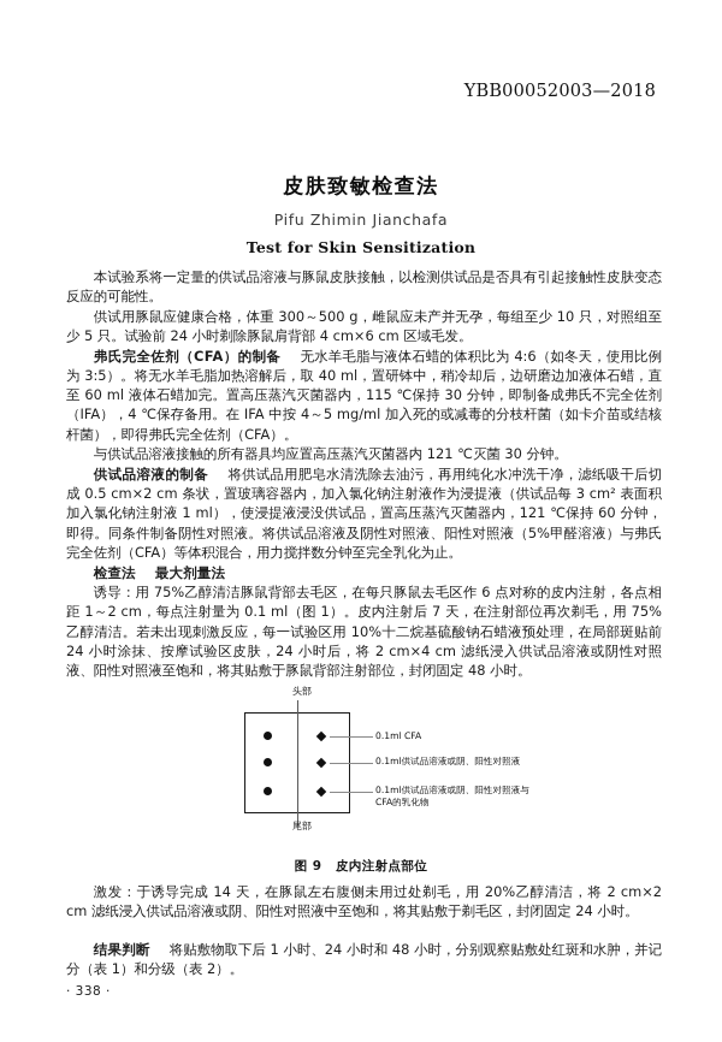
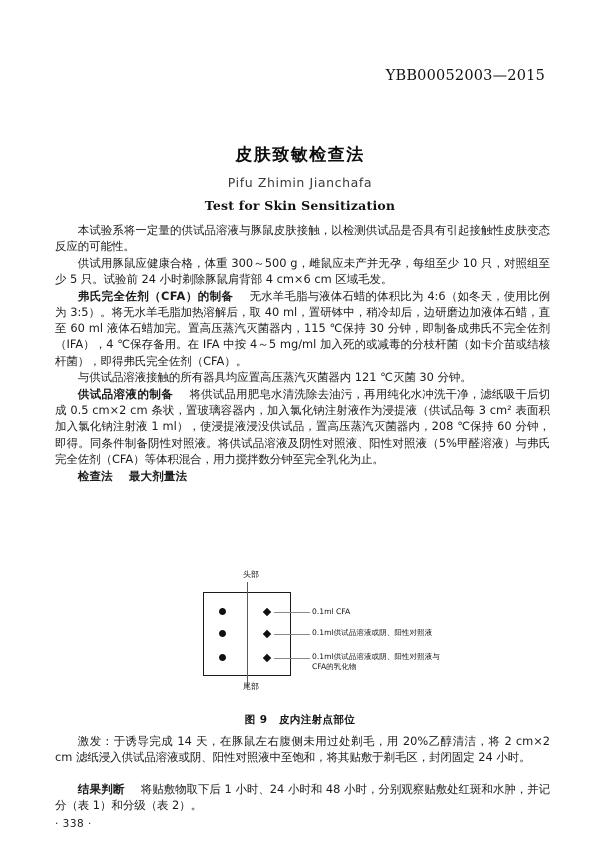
- YBB00052003—2018
+ YBB00052003—2015
  皮肤致敏检查法
  Pifu Zhimin Jianchafa
  Test for Skin Sensitization
  本试验系将一定量的供试品溶液与豚鼠皮肤接触，以检测供试品是否具有引起接触性皮肤变态反应的可能性。
  供试用豚鼠应健康合格，体重 300～500 g，雌鼠应未产并无孕，每组至少 10 只，对照组至少 5 只。试验前 24 小时剃除豚鼠肩背部 4 cm×6 cm 区域毛发。
  弗氏完全佐剂（CFA）的制备 无水羊毛脂与液体石蜡的体积比为 4:6（如冬天，使用比例为 3:5）。将无水羊毛脂加热溶解后，取 40 ml，置研钵中，稍冷却后，边研磨边加液体石蜡，直至 60 ml 液体石蜡加完。置高压蒸汽灭菌器内，115 ℃保持 30 分钟，即制备成弗氏不完全佐剂（IFA），4 ℃保存备用。在 IFA 中按 4～5 mg/ml 加入死的或减毒的分枝杆菌（如卡介苗或结核杆菌），即得弗氏完全佐剂（CFA）。
  与供试品溶液接触的所有器具均应置高压蒸汽灭菌器内 121 ℃灭菌 30 分钟。
- 供试品溶液的制备 将供试品用肥皂水清洗除去油污，再用纯化水冲洗干净，滤纸吸干后切成 0.5 cm×2 cm 条状，置玻璃容器内，加入氯化钠注射液作为浸提液（供试品每 3 cm² 表面积加入氯化钠注射液 1 ml），使浸提液浸没供试品，置高压蒸汽灭菌器内，121 ℃保持 60 分钟，即得。同条件制备阴性对照液。将供试品溶液及阴性对照液、阳性对照液（5%甲醛溶液）与弗氏完全佐剂（CFA）等体积混合，用力搅拌数分钟至完全乳化为止。
+ 供试品溶液的制备 将供试品用肥皂水清洗除去油污，再用纯化水冲洗干净，滤纸吸干后切成 0.5 cm×2 cm 条状，置玻璃容器内，加入氯化钠注射液作为浸提液（供试品每 3 cm² 表面积加入氯化钠注射液 1 ml），使浸提液浸没供试品，置高压蒸汽灭菌器内，208 ℃保持 60 分钟，即得。同条件制备阴性对照液。将供试品溶液及阴性对照液、阳性对照液（5%甲醛溶液）与弗氏完全佐剂（CFA）等体积混合，用力搅拌数分钟至完全乳化为止。
  检查法 最大剂量法
- 诱导：用 75%乙醇清洁豚鼠背部去毛区，在每只豚鼠去毛区作 6 点对称的皮内注射，各点相距 1～2 cm，每点注射量为 0.1 ml（图 1）。皮内注射后 7 天，在注射部位再次剃毛，用 75%乙醇清洁。若未出现刺激反应，每一试验区用 10%十二烷基硫酸钠石蜡液预处理，在局部斑贴前 24 小时涂抹、按摩试验区皮肤，24 小时后，将 2 cm×4 cm 滤纸浸入供试品溶液或阴性对照液、阳性对照液至饱和，将其贴敷于豚鼠背部注射部位，封闭固定 48 小时。
  头部
  0.1ml CFA
  0.1ml供试品溶液或阴、阳性对照液
  0.1ml供试品溶液或阴、阳性对照液与CFA的乳化物
  尾部
  图 9 皮内注射点部位
  激发：于诱导完成 14 天，在豚鼠左右腹侧未用过处剃毛，用 20%乙醇清洁，将 2 cm×2 cm 滤纸浸入供试品溶液或阴、阳性对照液中至饱和，将其贴敷于剃毛区，封闭固定 24 小时。
  结果判断 将贴敷物取下后 1 小时、24 小时和 48 小时，分别观察贴敷处红斑和水肿，并记分（表 1）和分级（表 2）。
  · 338 ·
